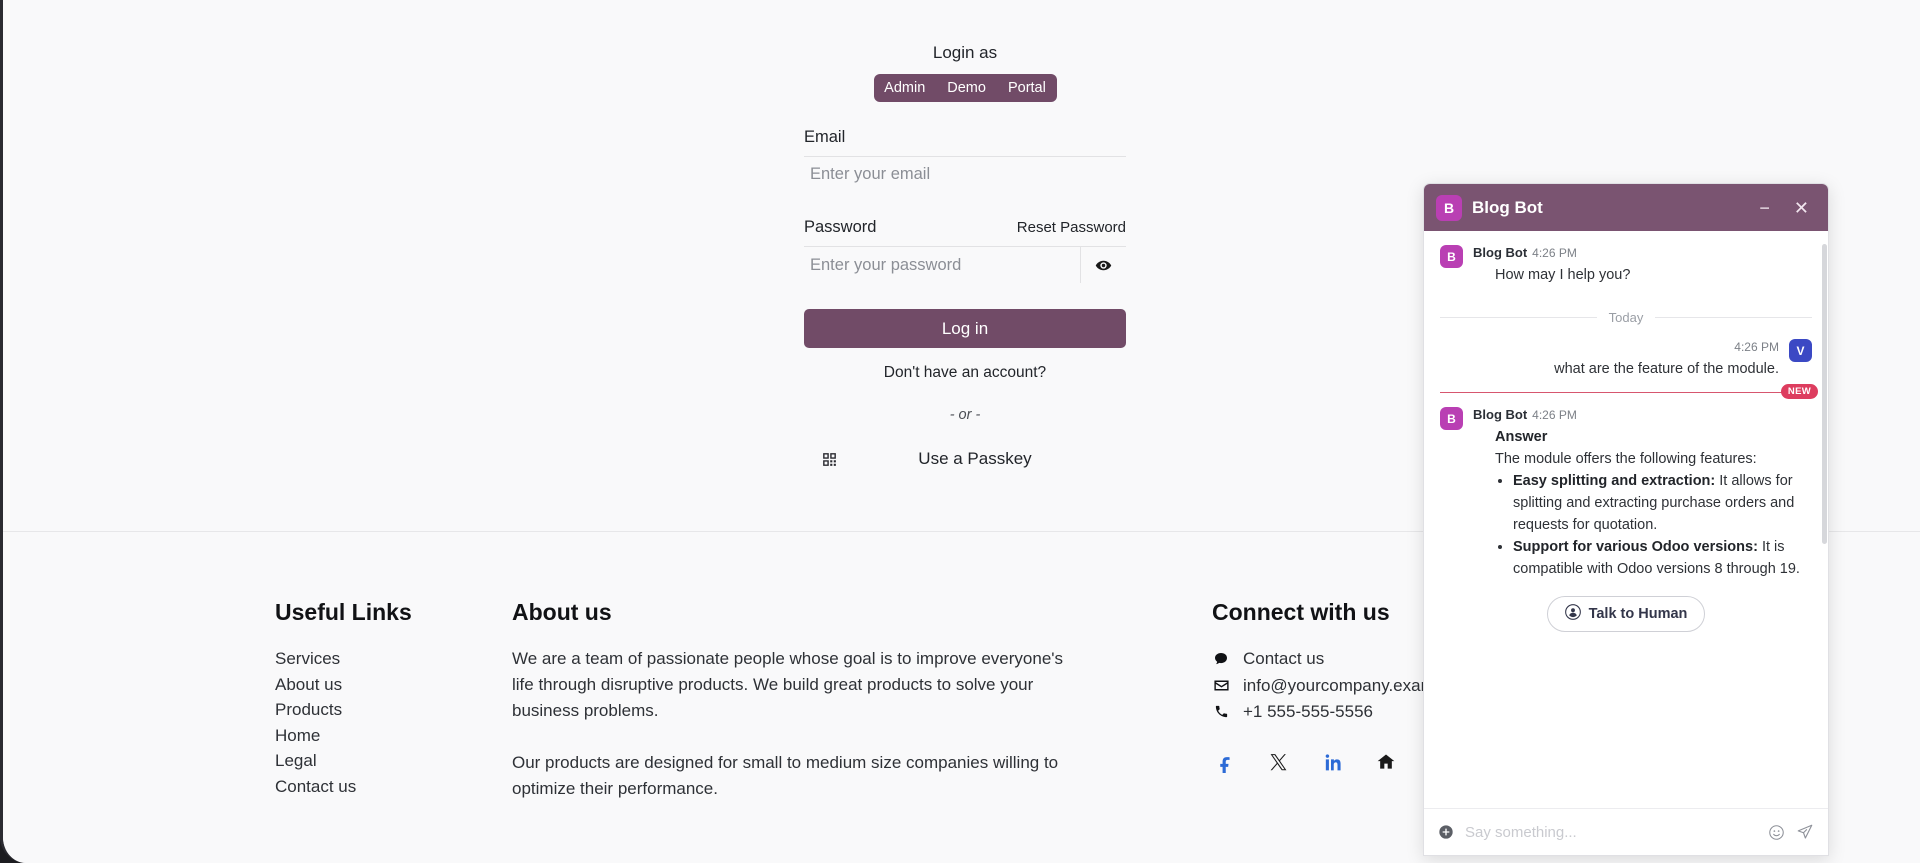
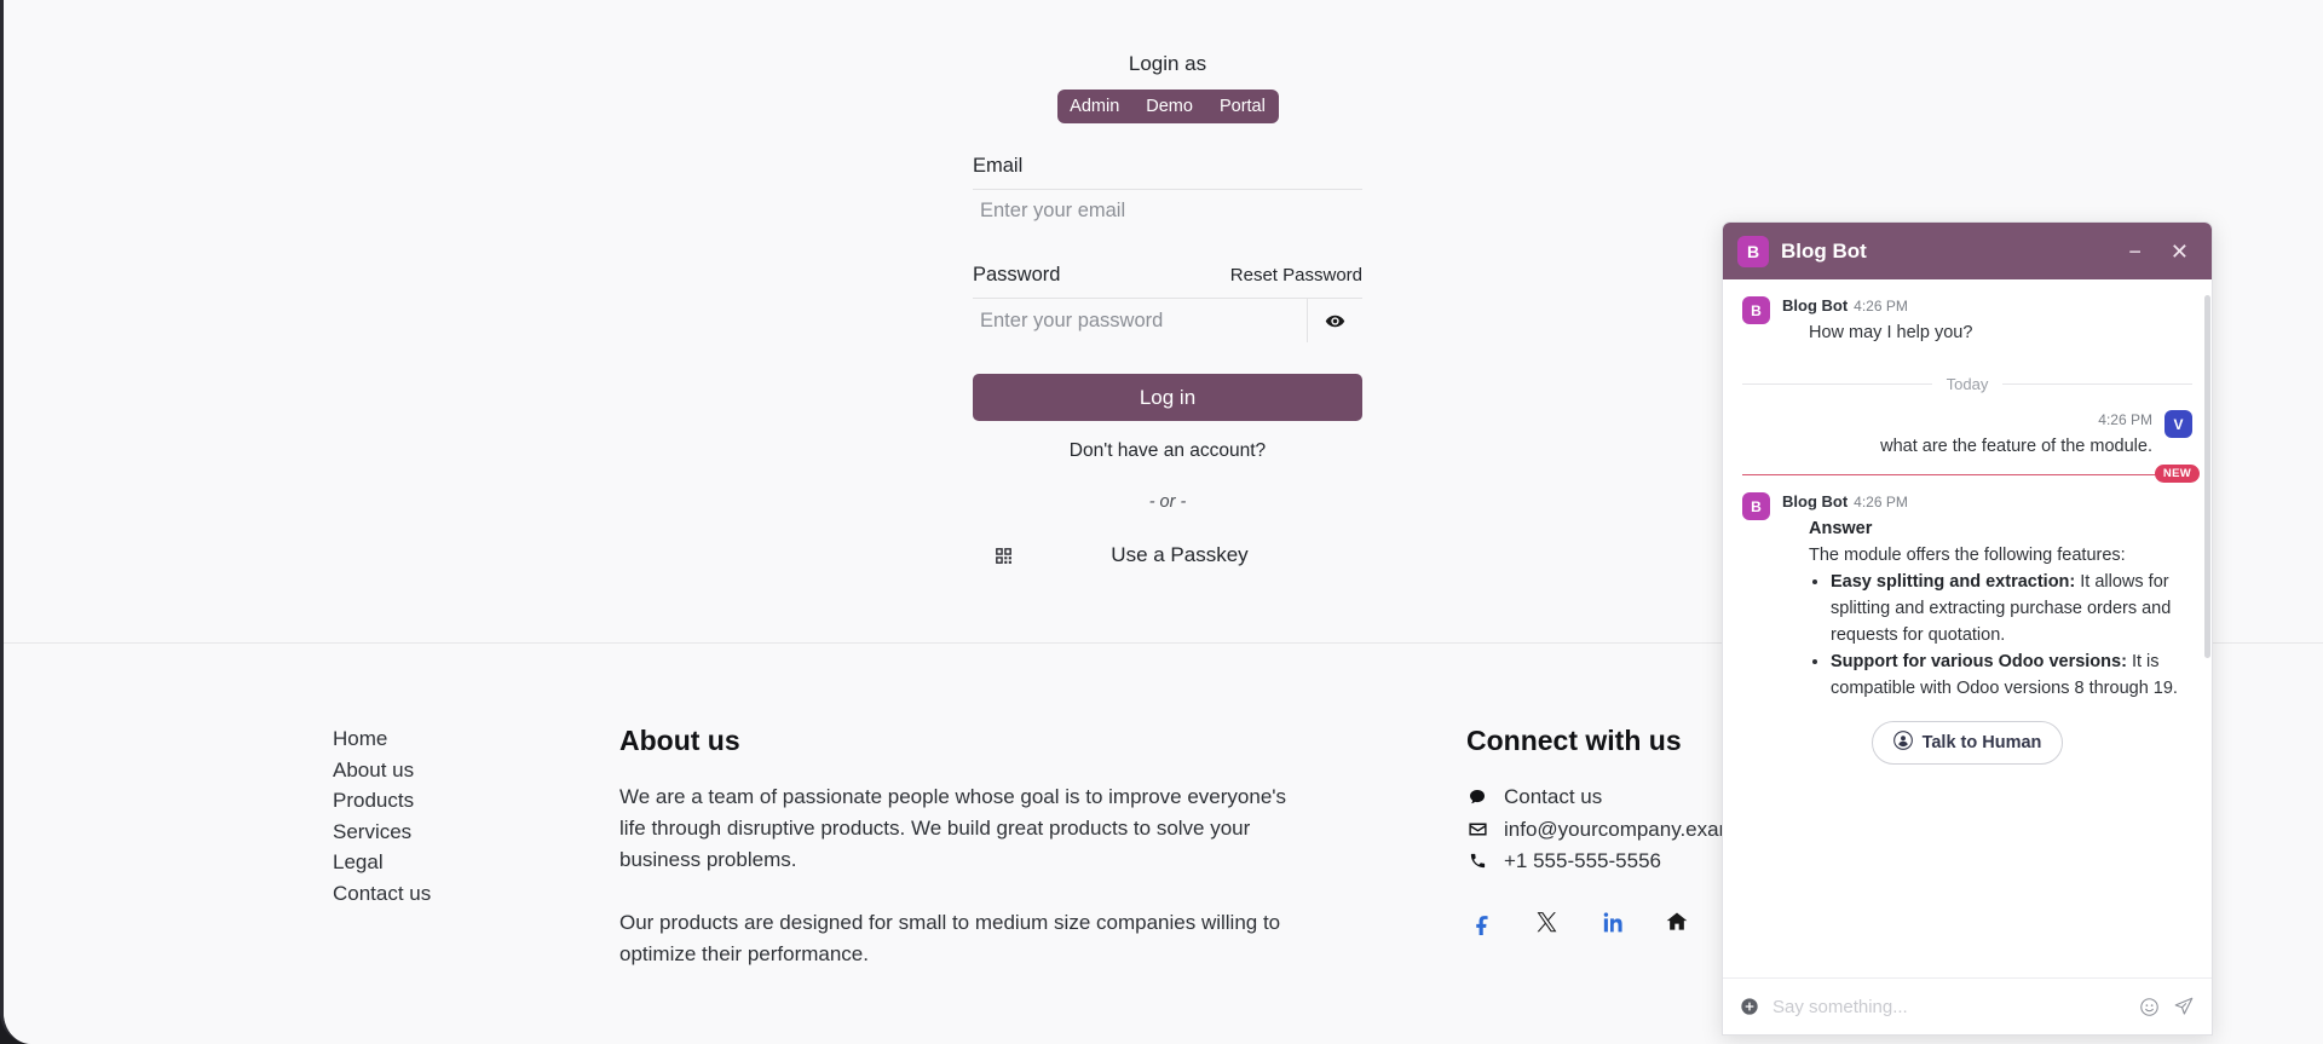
  Login as
  Admin
  Demo
  Portal
  Email
  Enter your email
  Password
  Reset Password
  Enter your password
  Log in
  Don't have an account?
  - or -
  Use a Passkey
- Useful Links
- Services
+ Home
  About us
  Products
- Home
+ Services
  Legal
  Contact us
  About us
  We are a team of passionate people whose goal is to improve everyone's life through disruptive products. We build great products to solve your business problems.
  Our products are designed for small to medium size companies willing to optimize their performance.
  Connect with us
  Contact us
  info@yourcompany.exa
  +1 555-555-5556
  B
  Blog Bot
  −
  ✕
  B
  Blog Bot 4:26 PM
  How may I help you?
  Today
  4:26 PM
  what are the feature of the module.
  V
  NEW
  B
  Blog Bot 4:26 PM
  Answer
  The module offers the following features:
  Easy splitting and extraction: It allows for splitting and extracting purchase orders and requests for quotation.
  Support for various Odoo versions: It is compatible with Odoo versions 8 through 19.
  Talk to Human
  Say something...
